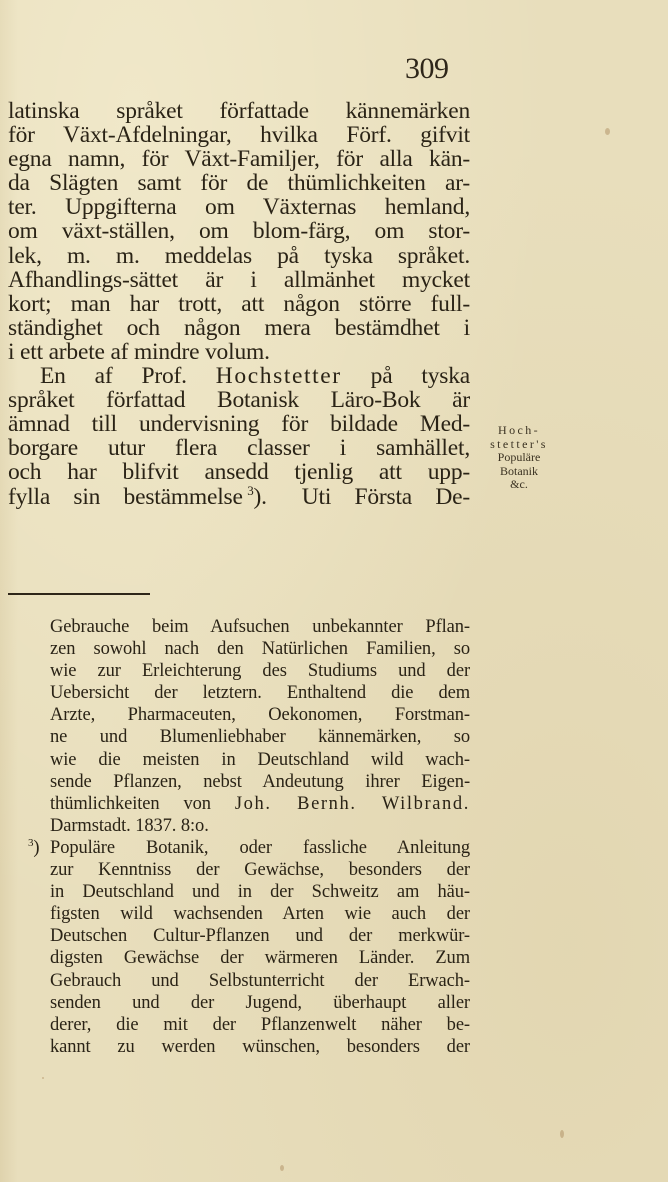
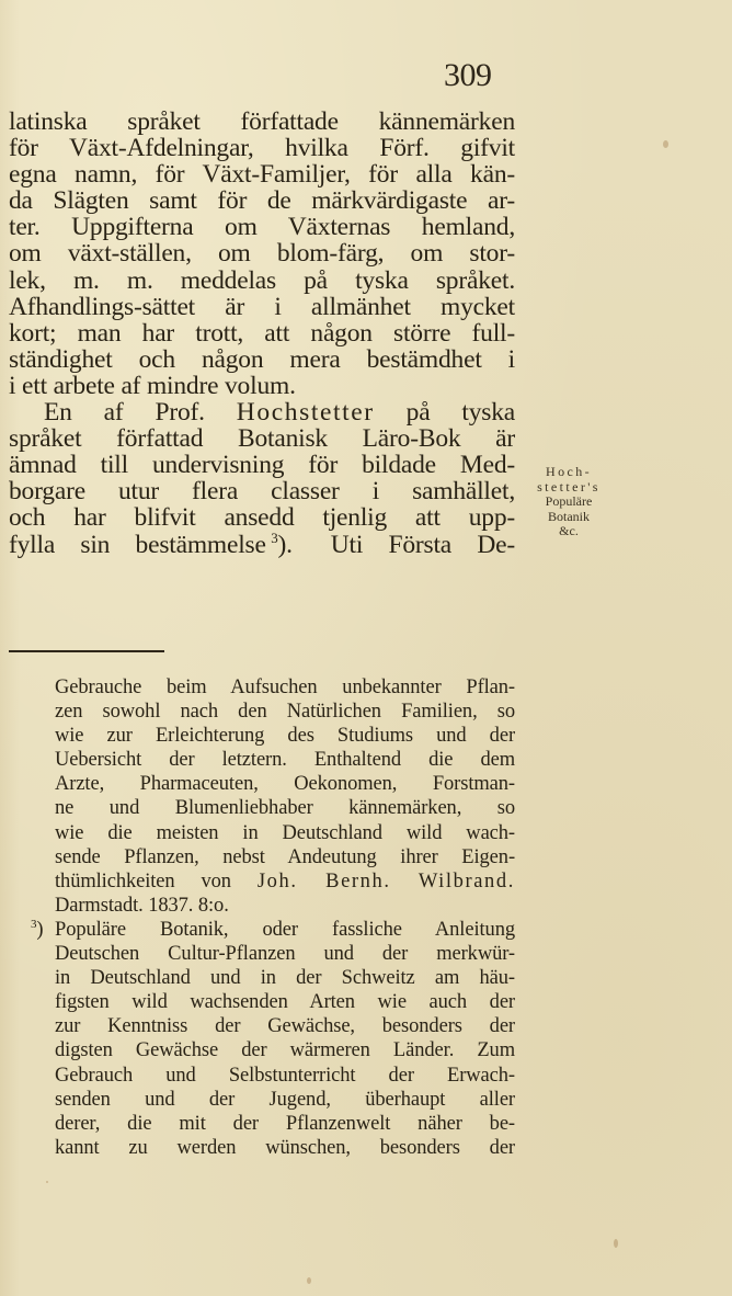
  309
  latinska språket författade kännemärken
  för Växt-Afdelningar, hvilka Förf. gifvit
  egna namn, för Växt-Familjer, för alla kän-
- da Slägten samt för de thümlichkeiten ar-
+ da Slägten samt för de märkvärdigaste ar-
  ter. Uppgifterna om Växternas hemland,
  om växt-ställen, om blom-färg, om stor-
  lek, m. m. meddelas på tyska språket.
  Afhandlings-sättet är i allmänhet mycket
  kort; man har trott, att någon större full-
  ständighet och någon mera bestämdhet i
  i ett arbete af mindre volum.
  En af Prof. Hochstetter på tyska
  språket författad Botanisk Läro-Bok är
  ämnad till undervisning för bildade Med-
  borgare utur flera classer i samhället,
  och har blifvit ansedd tjenlig att upp-
  fylla sin bestämmelse 3). Uti Första De-
  Hoch-
  stetter's
  Populäre
  Botanik
  &c.
  Gebrauche beim Aufsuchen unbekannter Pflan-
  zen sowohl nach den Natürlichen Familien, so
  wie zur Erleichterung des Studiums und der
  Uebersicht der letztern. Enthaltend die dem
  Arzte, Pharmaceuten, Oekonomen, Forstman-
  ne und Blumenliebhaber kännemärken, so
  wie die meisten in Deutschland wild wach-
  sende Pflanzen, nebst Andeutung ihrer Eigen-
  thümlichkeiten von Joh. Bernh. Wilbrand.
  Darmstadt. 1837. 8:o.
  3)
  Populäre Botanik, oder fassliche Anleitung
- zur Kenntniss der Gewächse, besonders der
+ Deutschen Cultur-Pflanzen und der merkwür-
  in Deutschland und in der Schweitz am häu-
  figsten wild wachsenden Arten wie auch der
- Deutschen Cultur-Pflanzen und der merkwür-
+ zur Kenntniss der Gewächse, besonders der
  digsten Gewächse der wärmeren Länder. Zum
  Gebrauch und Selbstunterricht der Erwach-
  senden und der Jugend, überhaupt aller
  derer, die mit der Pflanzenwelt näher be-
  kannt zu werden wünschen, besonders der
